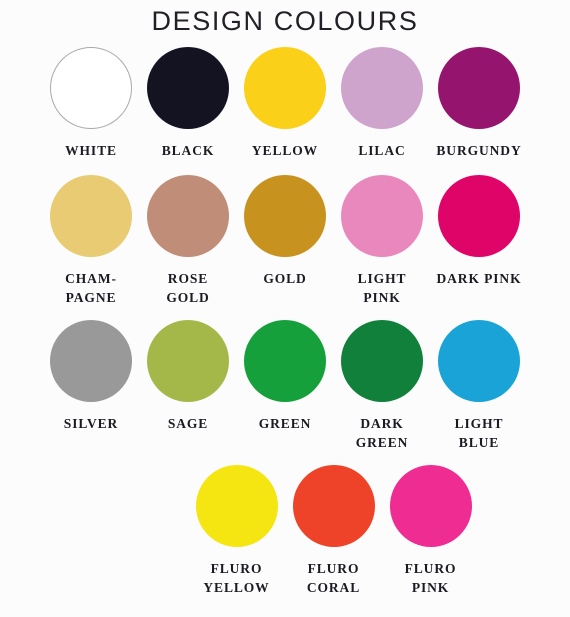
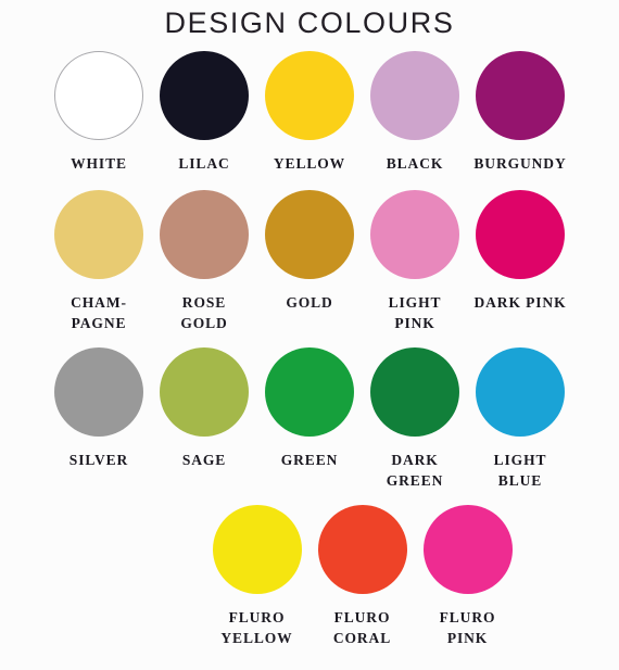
  DESIGN COLOURS
  WHITE
- BLACK
+ LILAC
  YELLOW
- LILAC
+ BLACK
  BURGUNDY
  CHAM-
  PAGNE
  ROSE
  GOLD
  GOLD
  LIGHT
  PINK
  DARK PINK
  SILVER
  SAGE
  GREEN
  DARK
  GREEN
  LIGHT
  BLUE
  FLURO
  YELLOW
  FLURO
  CORAL
  FLURO
  PINK
